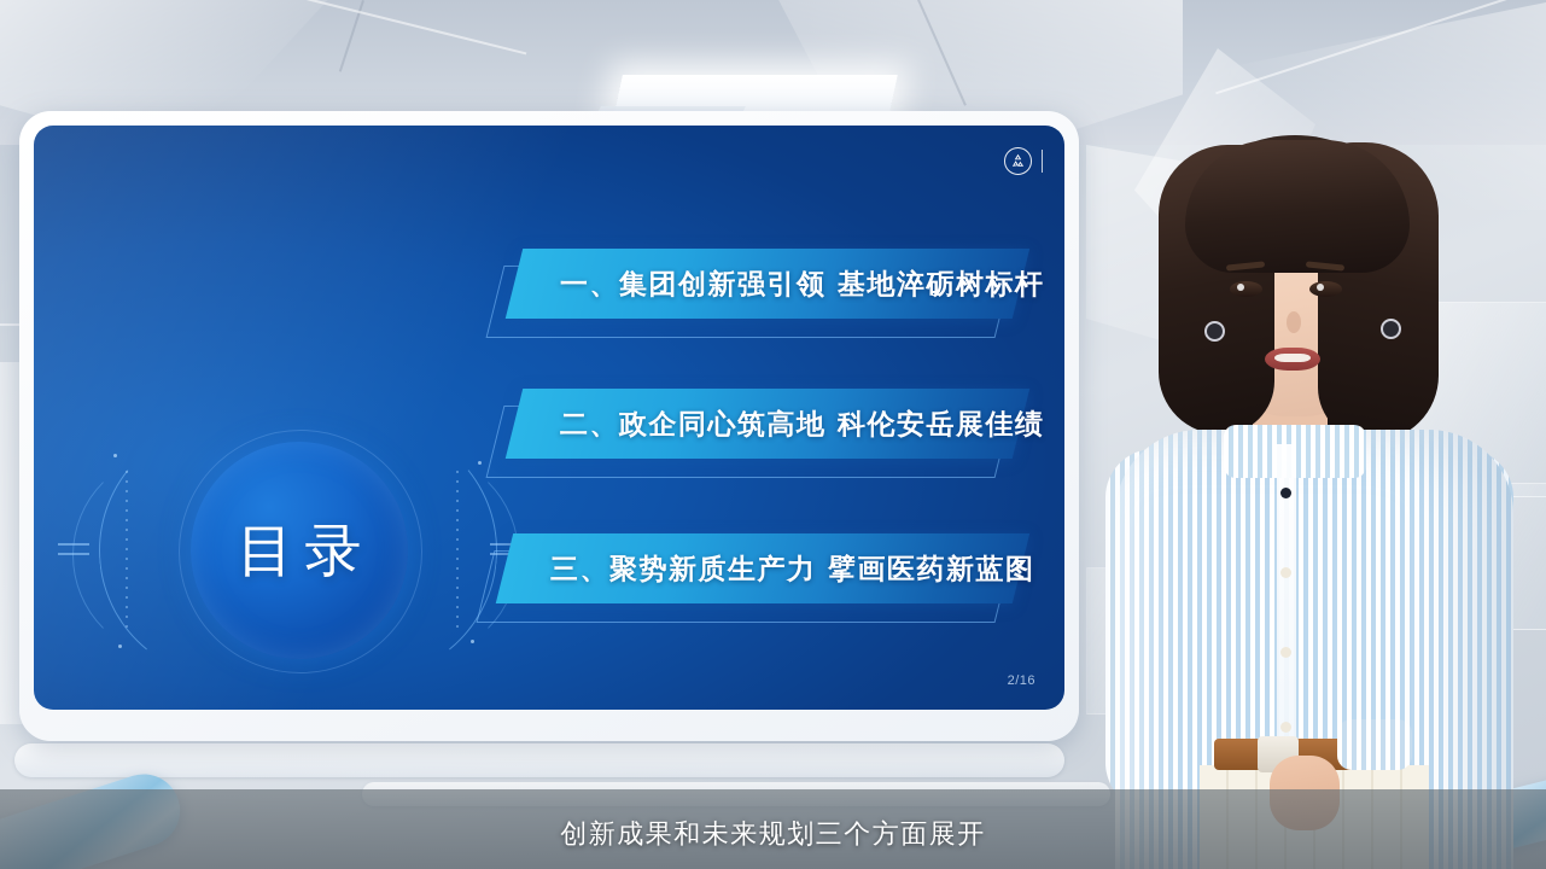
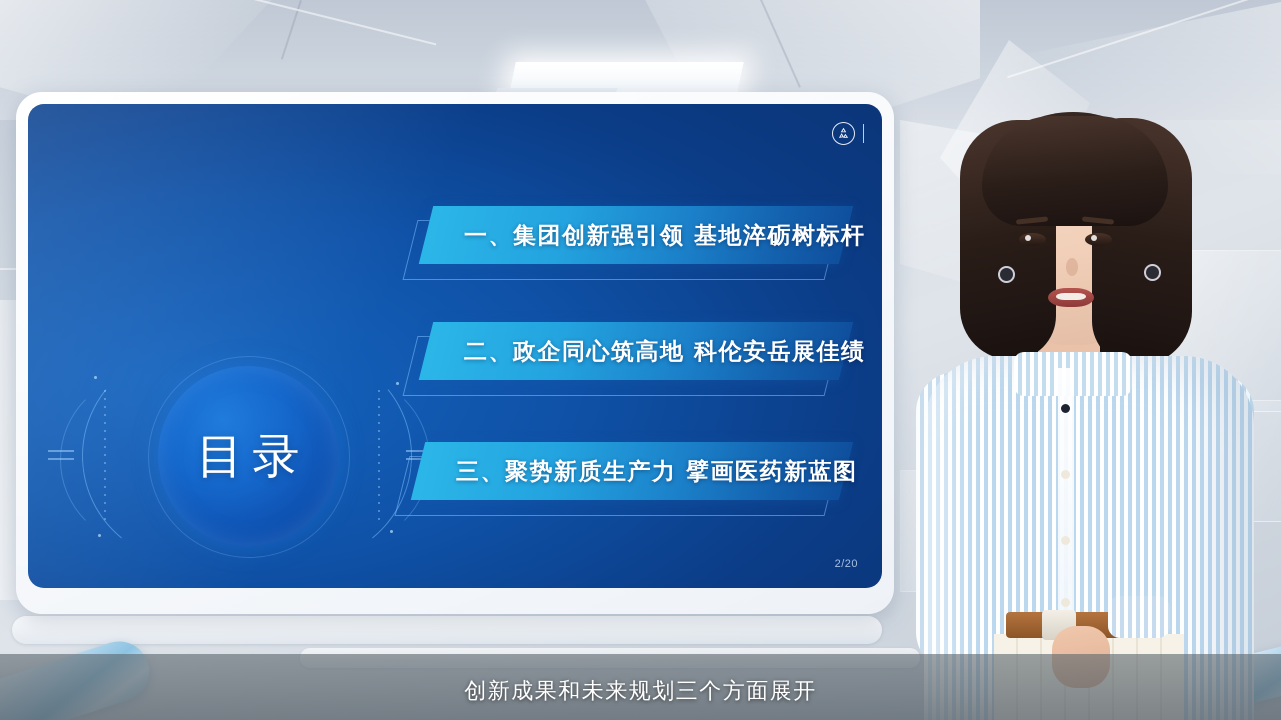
  目录
  一、集团创新强引领 基地淬砺树标杆
  二、政企同心筑高地 科伦安岳展佳绩
  三、聚势新质生产力 擘画医药新蓝图
- 2/16
+ 2/20
  创新成果和未来规划三个方面展开
